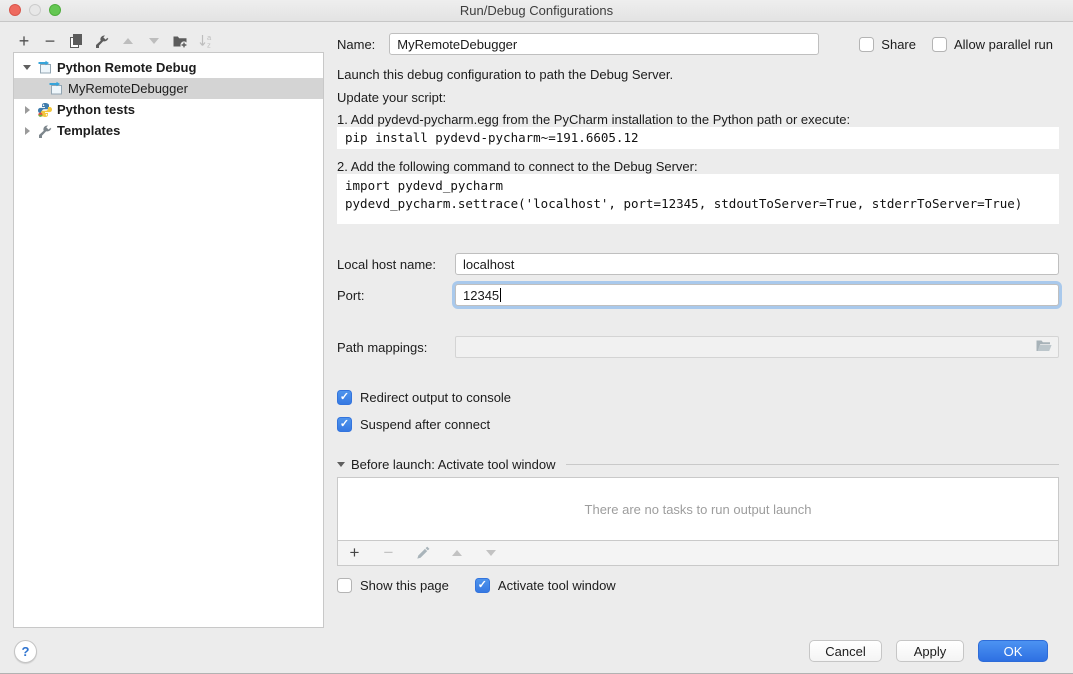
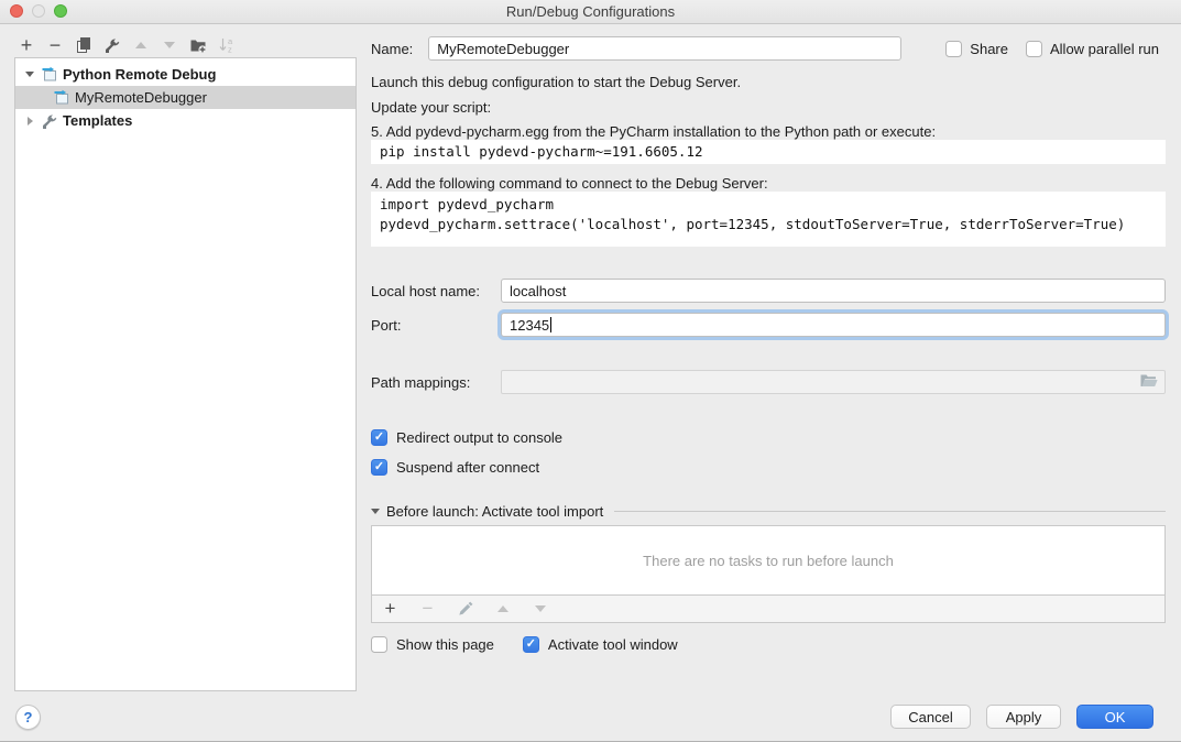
  Run/Debug Configurations
  +
  −
  a
  z
  Python Remote Debug
  MyRemoteDebugger
- Python tests
  Templates
  Name:
  MyRemoteDebugger
  Share
  Allow parallel run
- Launch this debug configuration to path the Debug Server.
+ Launch this debug configuration to start the Debug Server.
  Update your script:
- 1. Add pydevd-pycharm.egg from the PyCharm installation to the Python path or execute:
+ 5. Add pydevd-pycharm.egg from the PyCharm installation to the Python path or execute:
  pip install pydevd-pycharm~=191.6605.12
- 2. Add the following command to connect to the Debug Server:
+ 4. Add the following command to connect to the Debug Server:
  import pydevd_pycharm
  pydevd_pycharm.settrace('localhost', port=12345, stdoutToServer=True, stderrToServer=True)
  Local host name:
  localhost
  Port:
  12345
  Path mappings:
  ✓
  Redirect output to console
  ✓
  Suspend after connect
- Before launch: Activate tool window
+ Before launch: Activate tool import
- There are no tasks to run output launch
+ There are no tasks to run before launch
  +
  −
  Show this page
  ✓
  Activate tool window
  ?
  Cancel
  Apply
  OK
